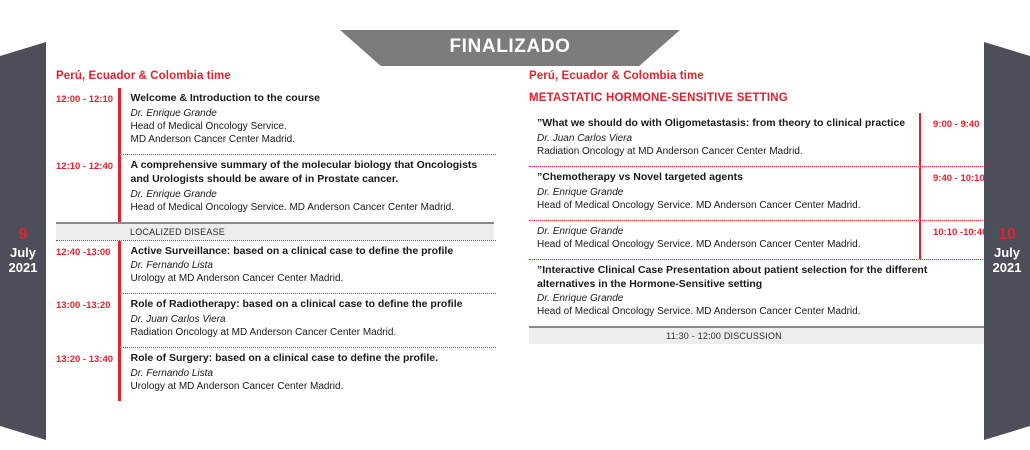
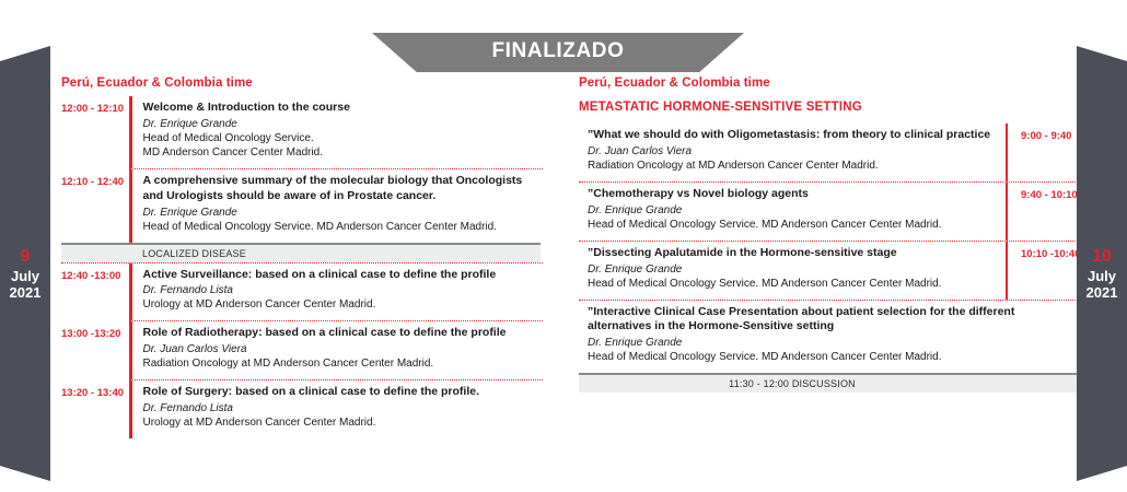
  FINALIZADO
  9
  July
  2021
  10
  July
  2021
  Perú, Ecuador & Colombia time
  12:00 - 12:10
  Welcome & Introduction to the course
  Dr. Enrique Grande
  Head of Medical Oncology Service.
  MD Anderson Cancer Center Madrid.
  12:10 - 12:40
  A comprehensive summary of the molecular biology that Oncologists and Urologists should be aware of in Prostate cancer.
  Dr. Enrique Grande
  Head of Medical Oncology Service. MD Anderson Cancer Center Madrid.
  LOCALIZED DISEASE
  12:40 -13:00
  Active Surveillance: based on a clinical case to define the profile
  Dr. Fernando Lista
  Urology at MD Anderson Cancer Center Madrid.
  13:00 -13:20
  Role of Radiotherapy: based on a clinical case to define the profile
  Dr. Juan Carlos Viera
  Radiation Oncology at MD Anderson Cancer Center Madrid.
  13:20 - 13:40
  Role of Surgery: based on a clinical case to define the profile.
  Dr. Fernando Lista
  Urology at MD Anderson Cancer Center Madrid.
  Perú, Ecuador & Colombia time
  METASTATIC HORMONE-SENSITIVE SETTING
  ”What we should do with Oligometastasis: from theory to clinical practice
  Dr. Juan Carlos Viera
  Radiation Oncology at MD Anderson Cancer Center Madrid.
  9:00 - 9:40
- ”Chemotherapy vs Novel targeted agents
+ ”Chemotherapy vs Novel biology agents
  Dr. Enrique Grande
  Head of Medical Oncology Service. MD Anderson Cancer Center Madrid.
  9:40 - 10:10
+ ”Dissecting Apalutamide in the Hormone-sensitive stage
  Dr. Enrique Grande
  Head of Medical Oncology Service. MD Anderson Cancer Center Madrid.
  10:10 -10:4
  ”Interactive Clinical Case Presentation about patient selection for the different alternatives in the Hormone-Sensitive setting
  Dr. Enrique Grande
  Head of Medical Oncology Service. MD Anderson Cancer Center Madrid.
  11:30 - 12:00 DISCUSSION
